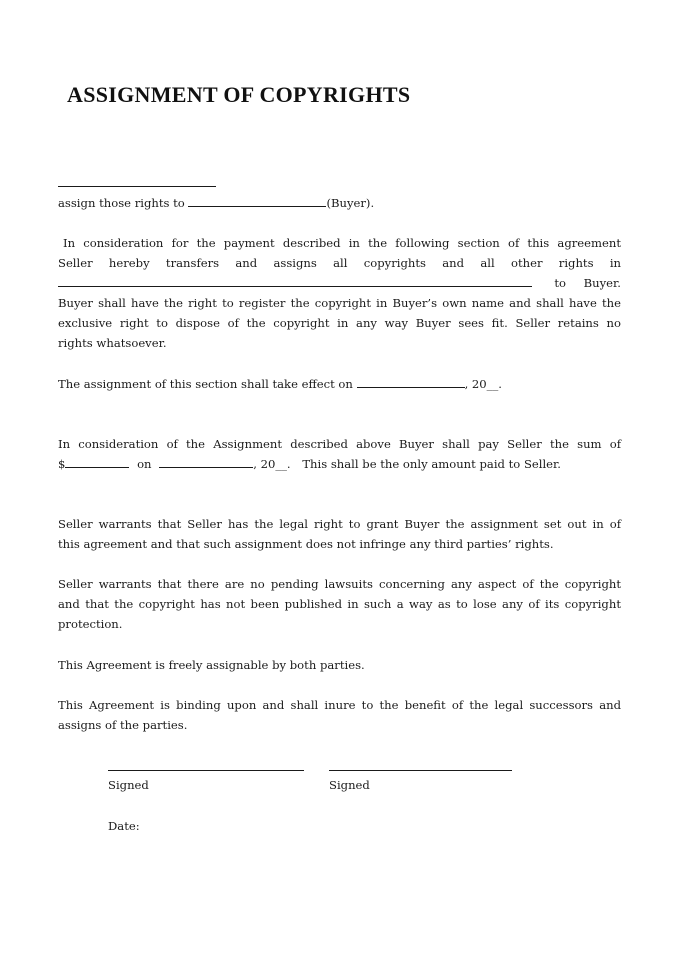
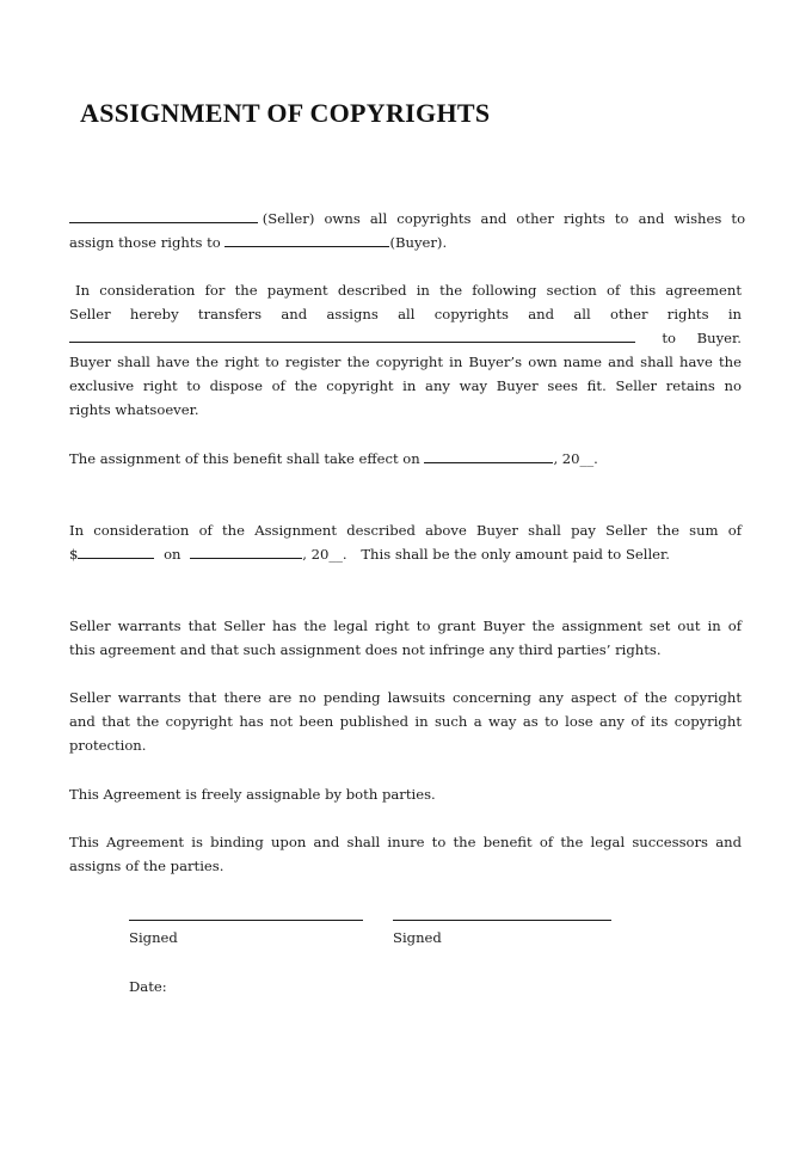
  ASSIGNMENT OF COPYRIGHTS
+ (Seller) owns all copyrights and other rights to and wishes to
  assign those rights to (Buyer).
  In consideration for the payment described in the following section of this agreement
  Seller hereby transfers and assigns all copyrights and all other rights in
  to Buyer.
  Buyer shall have the right to register the copyright in Buyer’s own name and shall have the
  exclusive right to dispose of the copyright in any way Buyer sees fit. Seller retains no
  rights whatsoever.
- The assignment of this section shall take effect on , 20__.
+ The assignment of this benefit shall take effect on , 20__.
  In consideration of the Assignment described above Buyer shall pay Seller the sum of
  $ on , 20__. This shall be the only amount paid to Seller.
  Seller warrants that Seller has the legal right to grant Buyer the assignment set out in of
  this agreement and that such assignment does not infringe any third parties’ rights.
  Seller warrants that there are no pending lawsuits concerning any aspect of the copyright
  and that the copyright has not been published in such a way as to lose any of its copyright
  protection.
  This Agreement is freely assignable by both parties.
  This Agreement is binding upon and shall inure to the benefit of the legal successors and
  assigns of the parties.
  Signed
  Signed
  Date:
